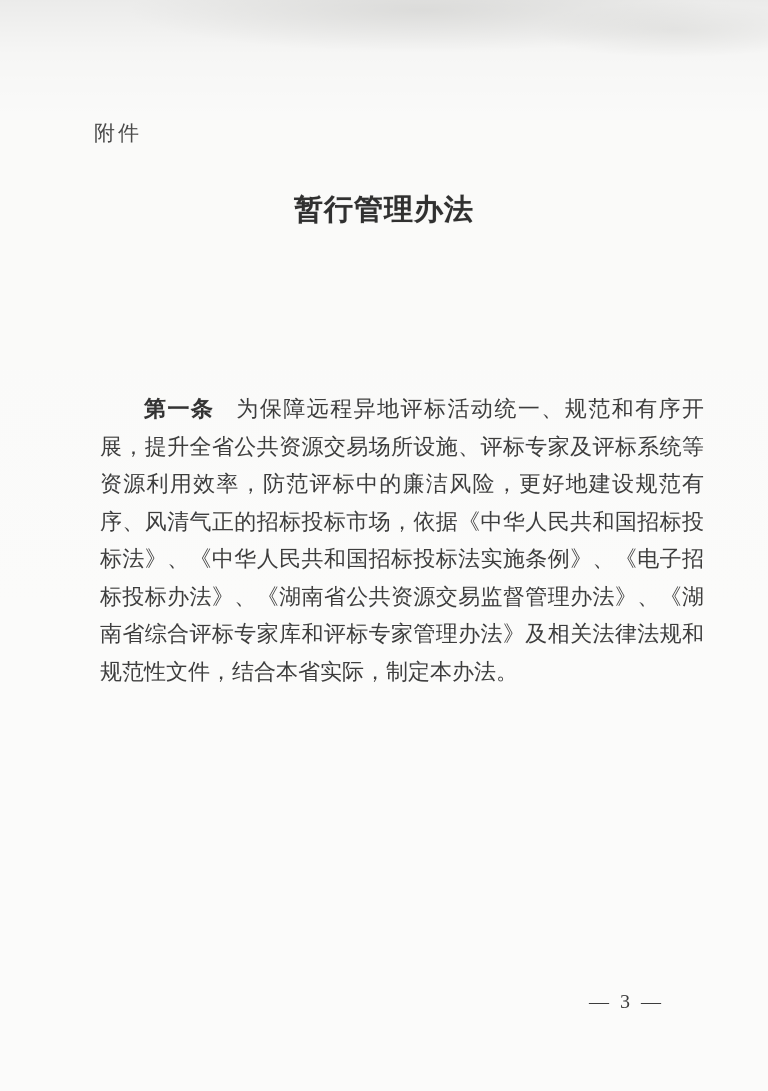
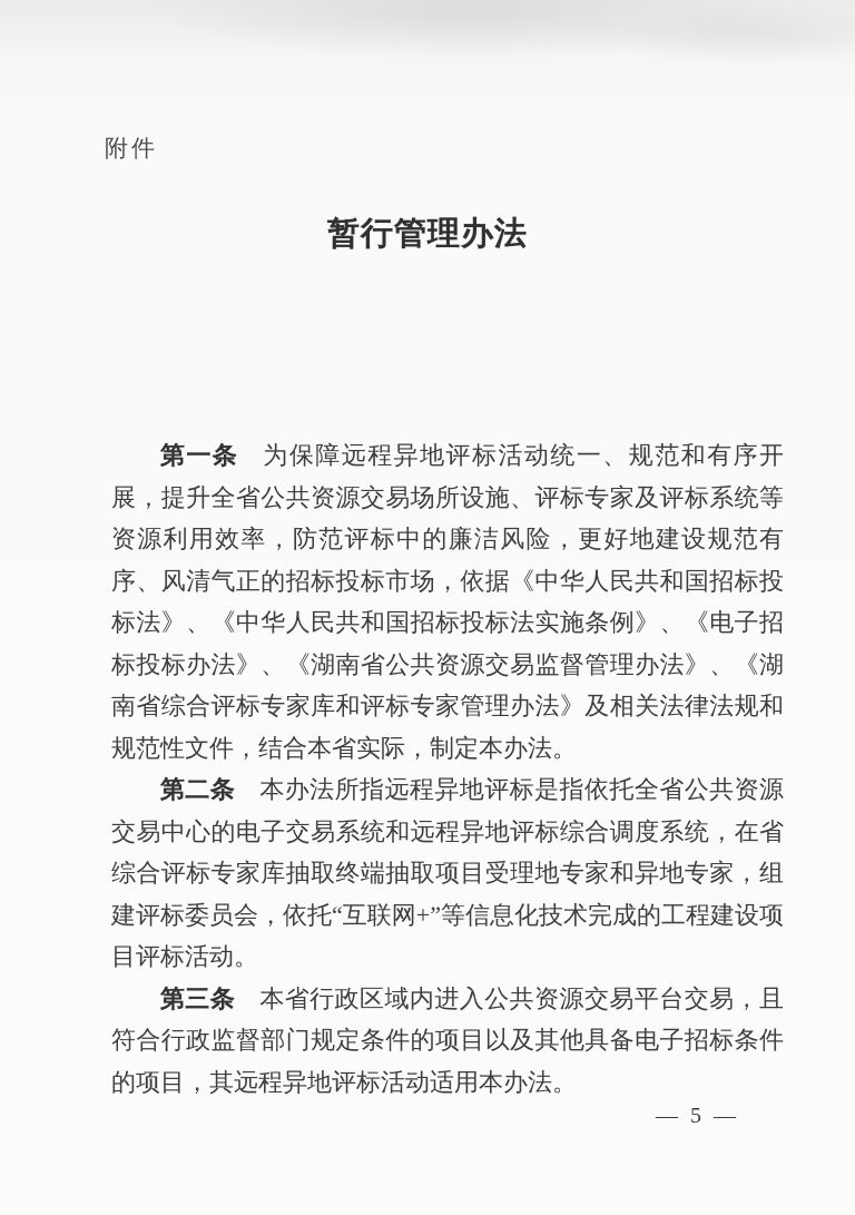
  附件
  暂行管理办法
  第一条 为保障远程异地评标活动统一、规范和有序开展，提升全省公共资源交易场所设施、评标专家及评标系统等资源利用效率，防范评标中的廉洁风险，更好地建设规范有序、风清气正的招标投标市场，依据《中华人民共和国招标投标法》、《中华人民共和国招标投标法实施条例》、《电子招标投标办法》、《湖南省公共资源交易监督管理办法》、《湖南省综合评标专家库和评标专家管理办法》及相关法律法规和规范性文件，结合本省实际，制定本办法。
+ 第二条 本办法所指远程异地评标是指依托全省公共资源交易中心的电子交易系统和远程异地评标综合调度系统，在省综合评标专家库抽取终端抽取项目受理地专家和异地专家，组建评标委员会，依托“互联网+”等信息化技术完成的工程建设项目评标活动。
+ 第三条 本省行政区域内进入公共资源交易平台交易，且符合行政监督部门规定条件的项目以及其他具备电子招标条件的项目，其远程异地评标活动适用本办法。
- — 3 —
+ — 5 —
